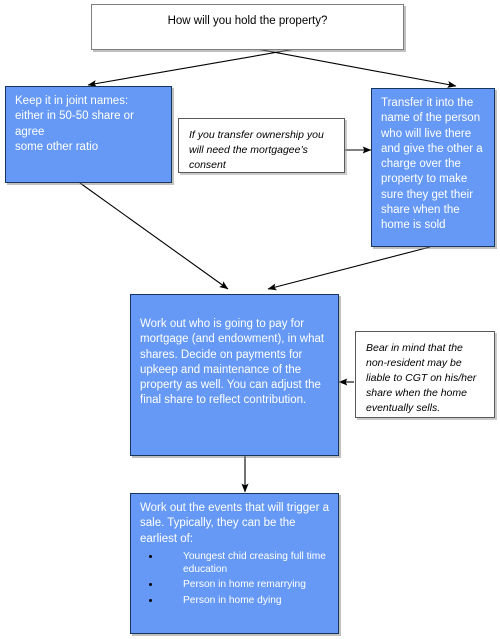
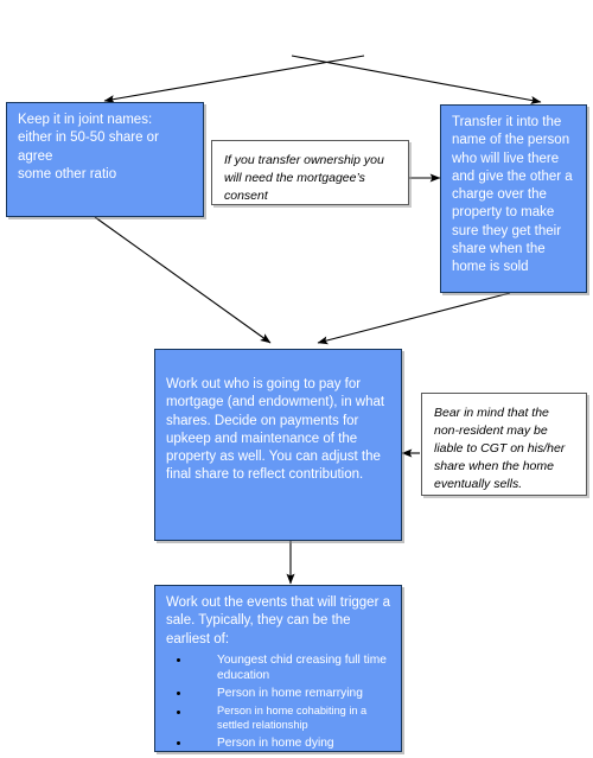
- How will you hold the property?
  Keep it in joint names:
  either in 50-50 share or agree
  some other ratio
  If you transfer ownership you will need the mortgagee’s consent
  Transfer it into the name of the person who will live there and give the other a charge over the property to make sure they get their share when the home is sold
  Work out who is going to pay for mortgage (and endowment), in what shares. Decide on payments for upkeep and maintenance of the property as well. You can adjust the final share to reflect contribution.
  Bear in mind that the non-resident may be liable to CGT on his/her share when the home eventually sells.
  Work out the events that will trigger a sale. Typically, they can be the earliest of:
  Youngest chid creasing full time education
  Person in home remarrying
+ Person in home cohabiting in a settled relationship
  Person in home dying
